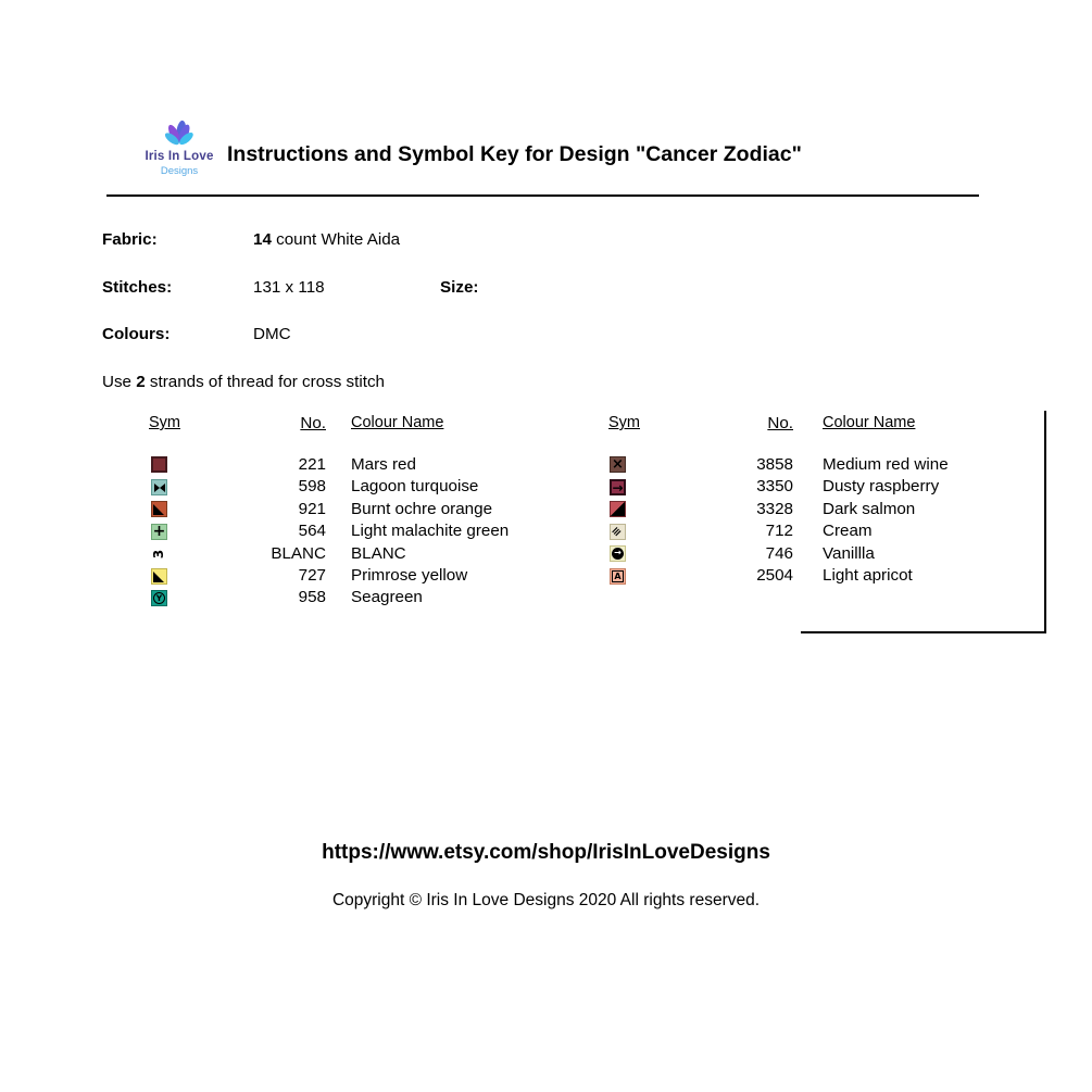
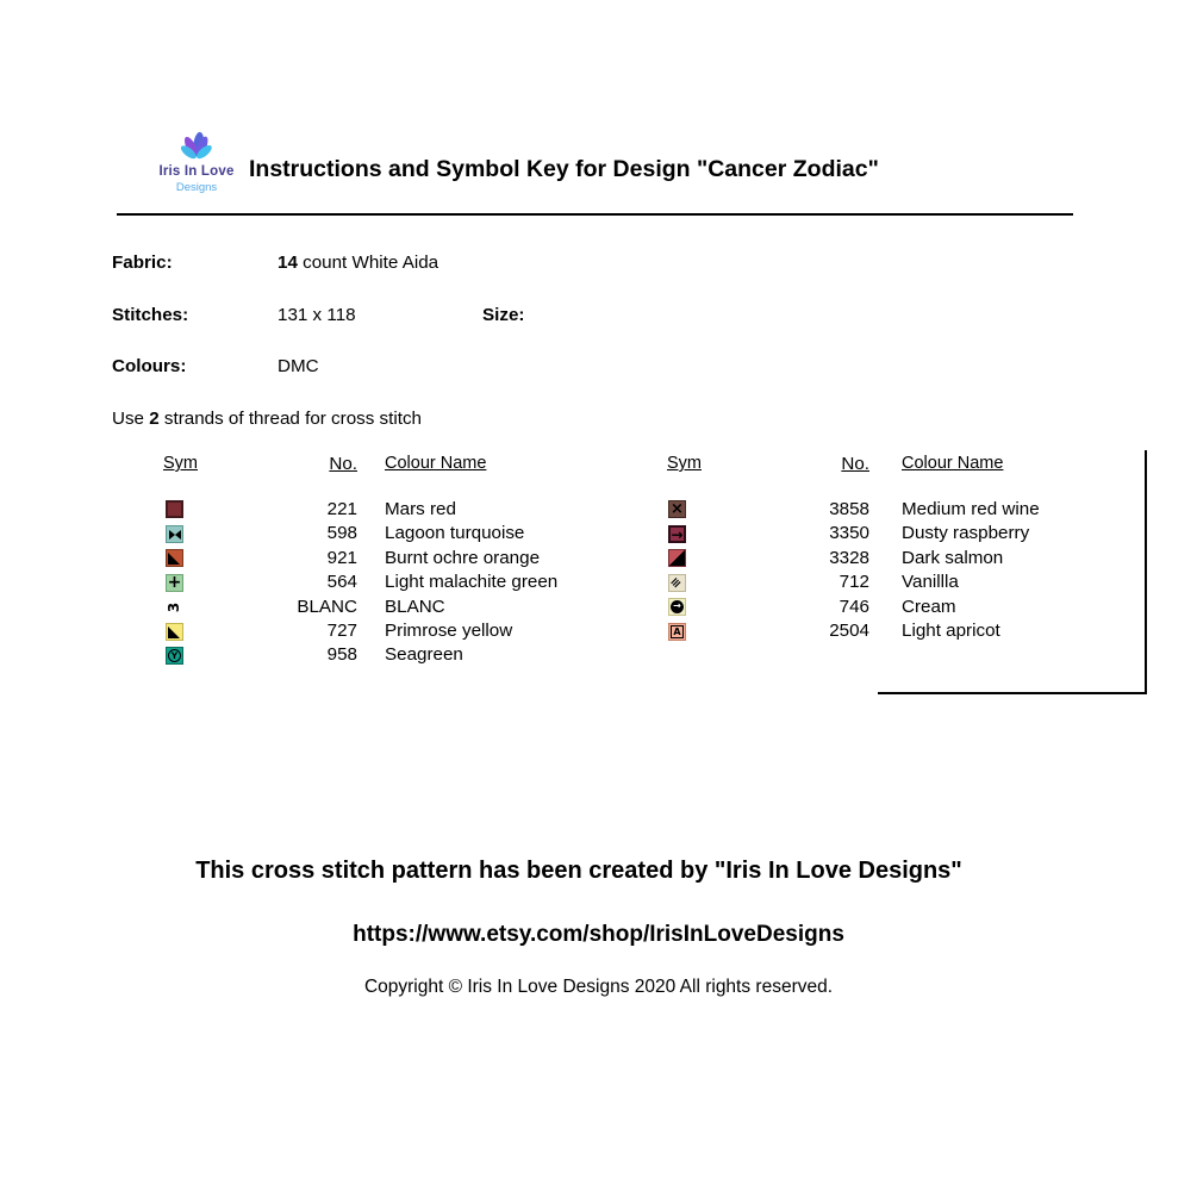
  Iris In Love
  Designs
  Instructions and Symbol Key for Design "Cancer Zodiac"
  Fabric:
  14 count White Aida
  Stitches:
  131 x 118
  Size:
  Colours:
  DMC
  Use 2 strands of thread for cross stitch
  Sym
  No.
  Colour Name
  Sym
  No.
  Colour Name
  221
  Mars red
  598
  Lagoon turquoise
  921
  Burnt ochre orange
  +
  564
  Light malachite green
  BLANC
  BLANC
  727
  Primrose yellow
  Y
  958
  Seagreen
  ×
  3858
  Medium red wine
  →
  3350
  Dusty raspberry
  3328
  Dark salmon
  712
- Cream
+ Vanillla
  →
  746
- Vanillla
+ Cream
  A
  2504
  Light apricot
+ This cross stitch pattern has been created by "Iris In Love Designs"
  https://www.etsy.com/shop/IrisInLoveDesigns
  Copyright © Iris In Love Designs 2020 All rights reserved.
